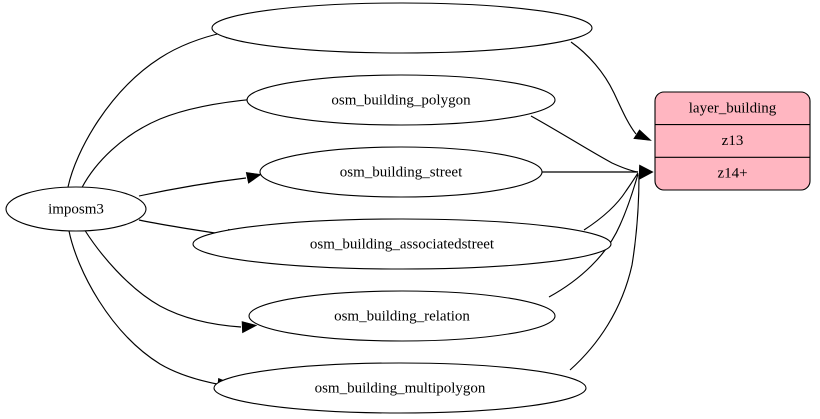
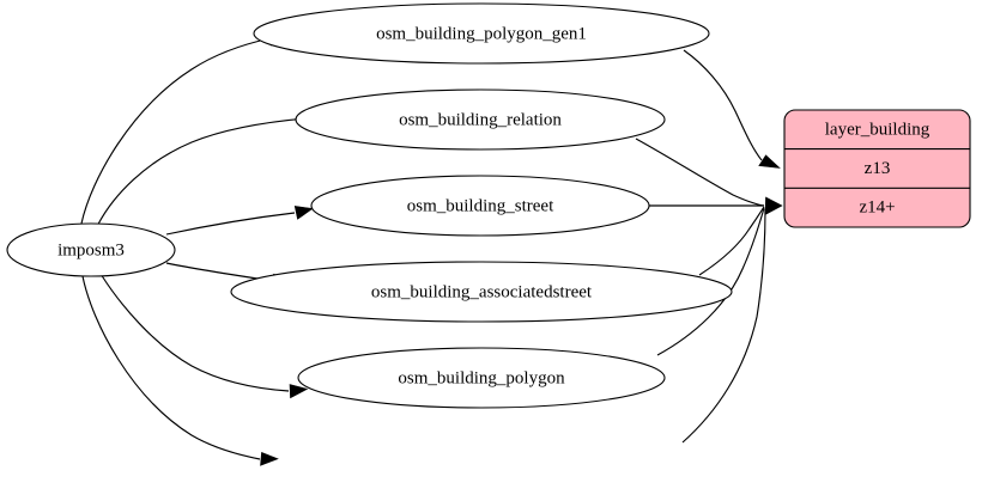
  imposm3
+ osm_building_polygon_gen1
- osm_building_polygon
+ osm_building_relation
  osm_building_street
  osm_building_associatedstreet
- osm_building_relation
+ osm_building_polygon
- osm_building_multipolygon
  layer_building
  z13
  z14+
